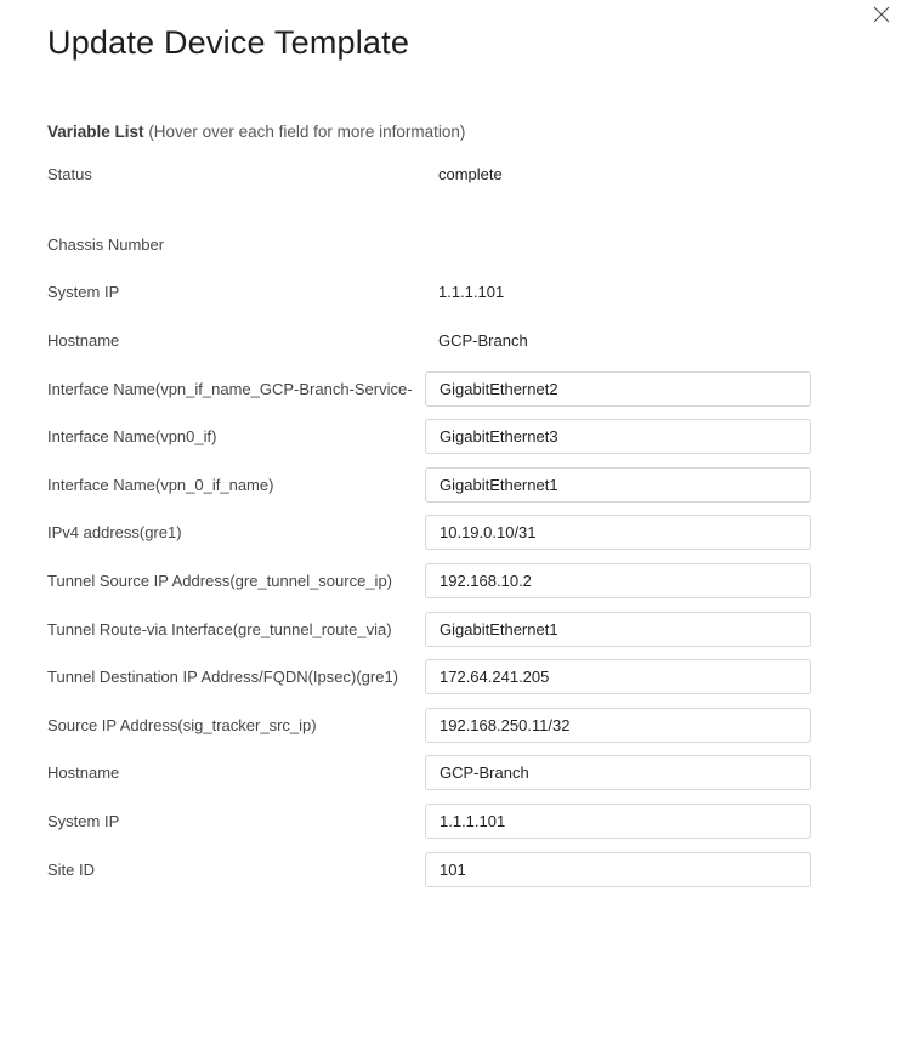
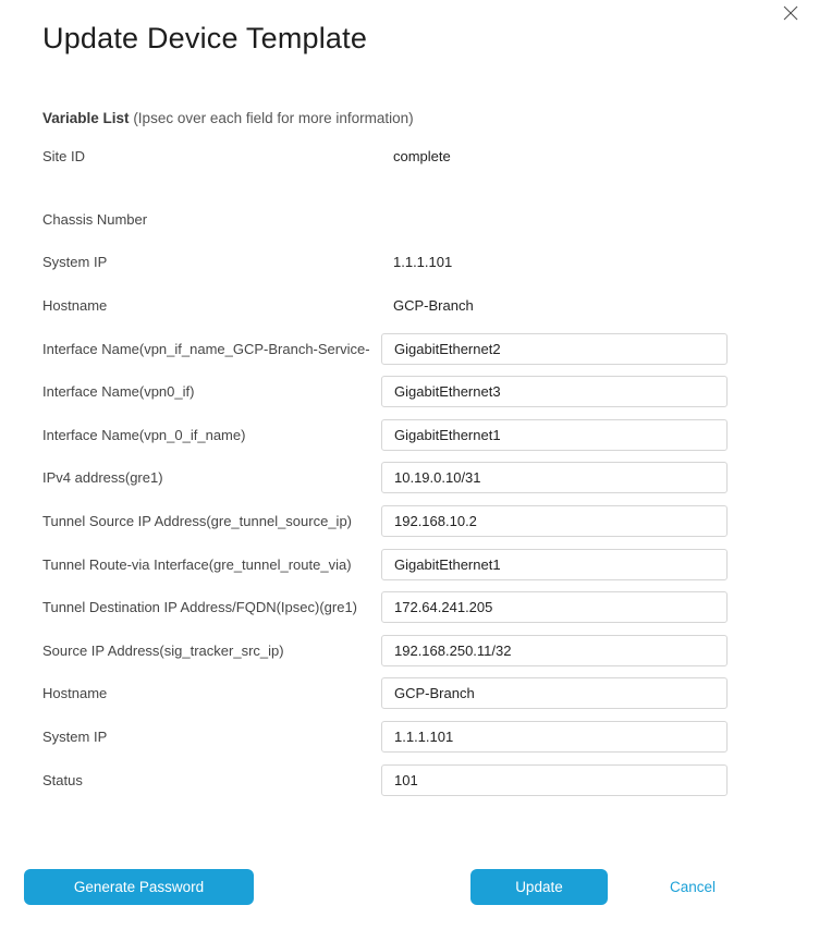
  Update Device Template
- Variable List (Hover over each field for more information)
+ Variable List (Ipsec over each field for more information)
- Status
+ Site ID
  complete
  Chassis Number
  System IP
  1.1.1.101
  Hostname
  GCP-Branch
  Interface Name(vpn_if_name_GCP-Branch-Service-
  GigabitEthernet2
  Interface Name(vpn0_if)
  GigabitEthernet3
  Interface Name(vpn_0_if_name)
  GigabitEthernet1
  IPv4 address(gre1)
  10.19.0.10/31
  Tunnel Source IP Address(gre_tunnel_source_ip)
  192.168.10.2
  Tunnel Route-via Interface(gre_tunnel_route_via)
  GigabitEthernet1
  Tunnel Destination IP Address/FQDN(Ipsec)(gre1)
  172.64.241.205
  Source IP Address(sig_tracker_src_ip)
  192.168.250.11/32
  Hostname
  GCP-Branch
  System IP
  1.1.1.101
- Site ID
+ Status
  101
+ Generate Password
+ Update
+ Cancel
